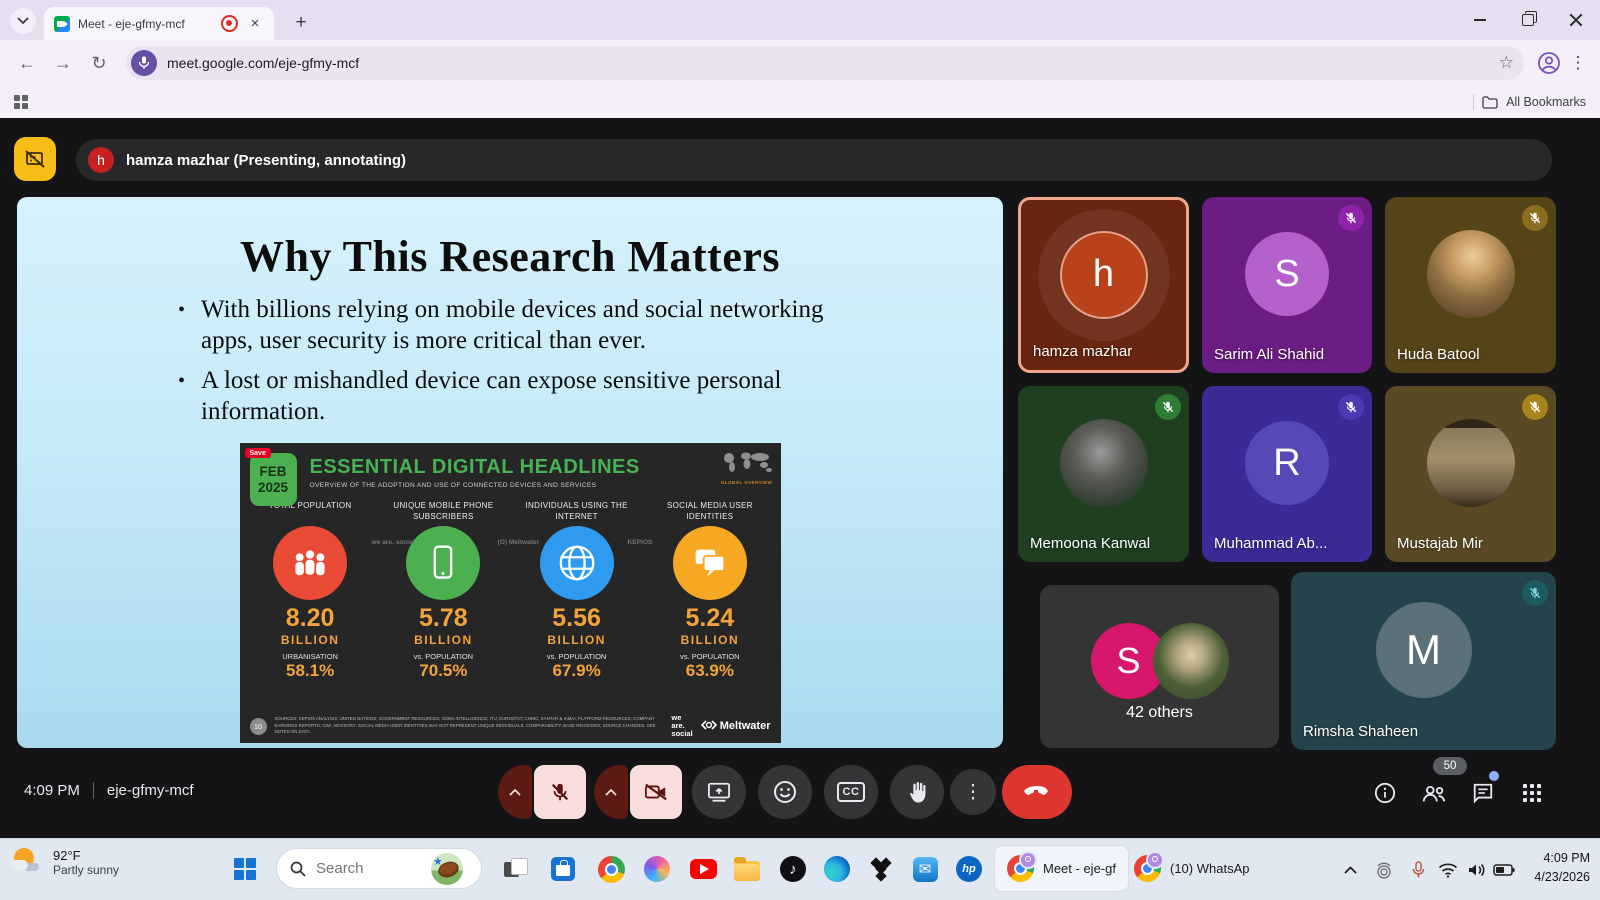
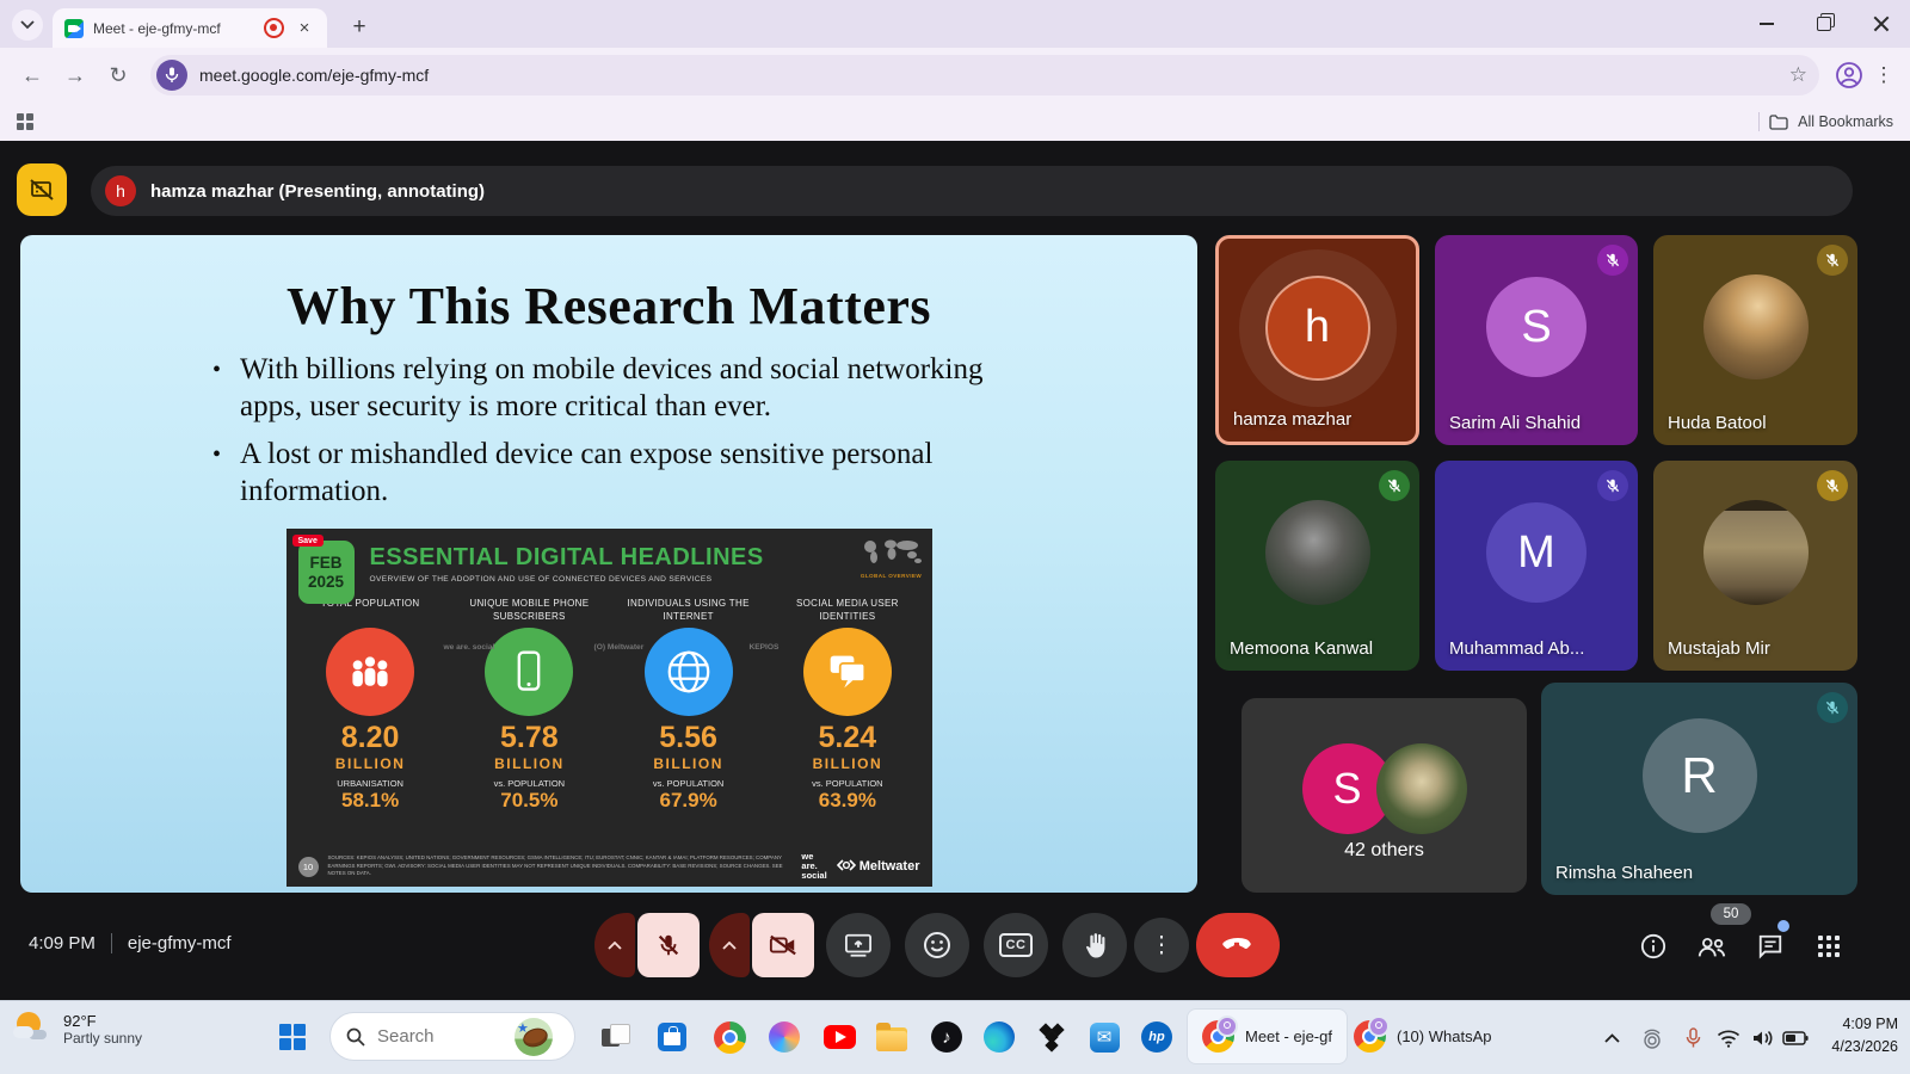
  Meet - eje-gfmy-mcf
  ×
  +
  ←
  →
  ↻
  meet.google.com/eje-gfmy-mcf
  ☆
  ⋮
  All Bookmarks
  h
  hamza mazhar (Presenting, annotating)
  Why This Research Matters
  •
  With billions relying on mobile devices and social networking apps, user security is more critical than ever.
  •
  A lost or mishandled device can expose sensitive personal information.
  FEB
  2025
  ESSENTIAL DIGITAL HEADLINES
  L POPULATION
  8.20
  BILLION
  URBANISATION
  58.1%
  UNIQUE MOBILE PHONE SUBSCRIBERS
  5.78
  BILLION
  vs. POPULATION
  70.5%
  INDIVIDUALS USING THE INTERNET
  5.56
  BILLION
  vs. POPULATION
  67.9%
  SOCIAL MEDIA USER IDENTITIES
  5.24
  BILLION
  vs. POPULATION
  63.9%
  10
  we
  are.
  social
  Meltwater
  h
  hamza mazhar
  S
  Sarim Ali Shahid
  Huda Batool
  Memoona Kanwal
- R
+ M
  Muhammad Ab...
  Mustajab Mir
  S
  42 others
- M
+ R
  Rimsha Shaheen
  4:09 PM
  eje-gfmy-mcf
  CC
  ⋮
  50
  92°F
  Partly sunny
  Search
  ★
  ♪
  ✉
  hp
  Meet - eje-gf
  (10) WhatsAp
  4:09 PM
  4/23/2026
